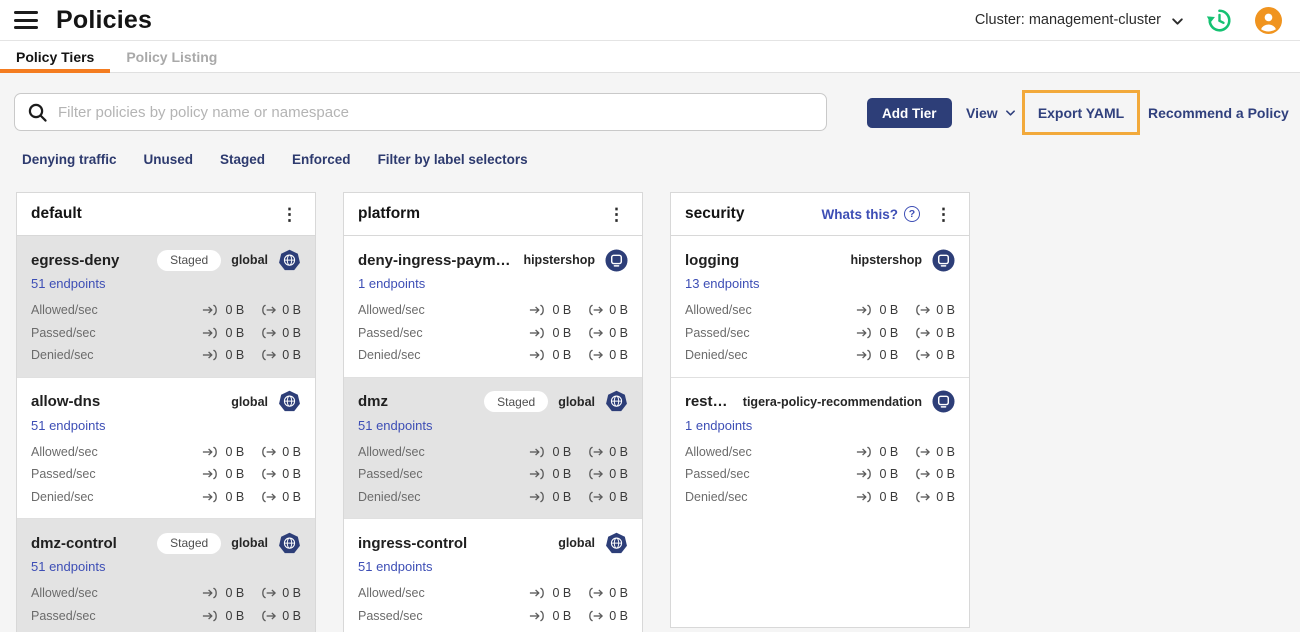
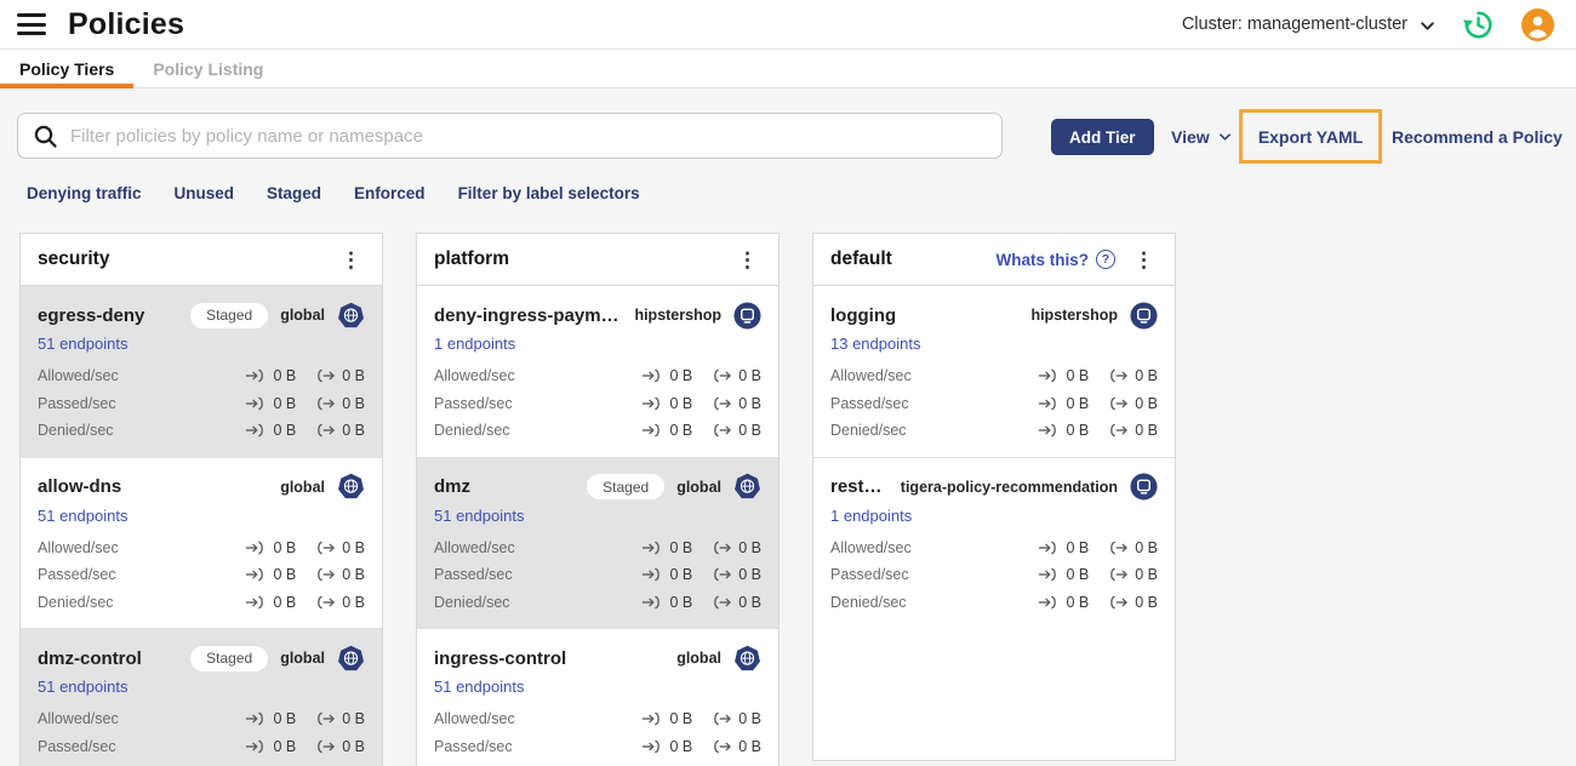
  Policies
  Cluster: management-cluster
  Policy Tiers
  Policy Listing
  Filter policies by policy name or namespace
  Add Tier
  View
  Export YAML
  Recommend a Policy
  Denying traffic
  Unused
  Staged
  Enforced
  Filter by label selectors
- default
+ security
  ⋮
  egress-deny
  Staged
  global
  51 endpoints
  Allowed/sec
  0 B
  0 B
  Passed/sec
  0 B
  0 B
  Denied/sec
  0 B
  0 B
  allow-dns
  global
  51 endpoints
  Allowed/sec
  0 B
  0 B
  Passed/sec
  0 B
  0 B
  Denied/sec
  0 B
  0 B
  dmz-control
  Staged
  global
  51 endpoints
  Allowed/sec
  0 B
  0 B
  Passed/sec
  0 B
  0 B
  platform
  ⋮
  deny-ingress-paymen
  hipstershop
  1 endpoints
  Allowed/sec
  0 B
  0 B
  Passed/sec
  0 B
  0 B
  Denied/sec
  0 B
  0 B
  dmz
  Staged
  global
  51 endpoints
  Allowed/sec
  0 B
  0 B
  Passed/sec
  0 B
  0 B
  Denied/sec
  0 B
  0 B
  ingress-control
  global
  51 endpoints
  Allowed/sec
  0 B
  0 B
  Passed/sec
  0 B
  0 B
- security
+ default
  Whats this?
  ?
  ⋮
  logging
  hipstershop
  13 endpoints
  Allowed/sec
  0 B
  0 B
  Passed/sec
  0 B
  0 B
  Denied/sec
  0 B
  0 B
  restric
  tigera-policy-recommendation
  1 endpoints
  Allowed/sec
  0 B
  0 B
  Passed/sec
  0 B
  0 B
  Denied/sec
  0 B
  0 B
